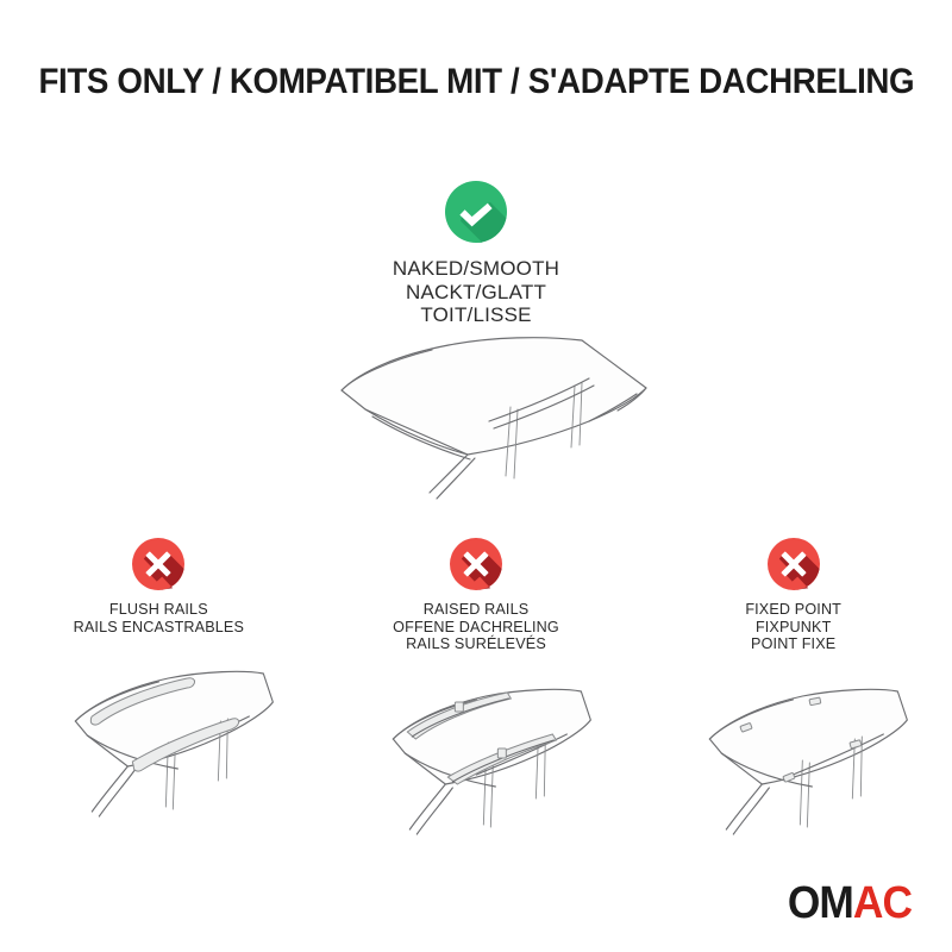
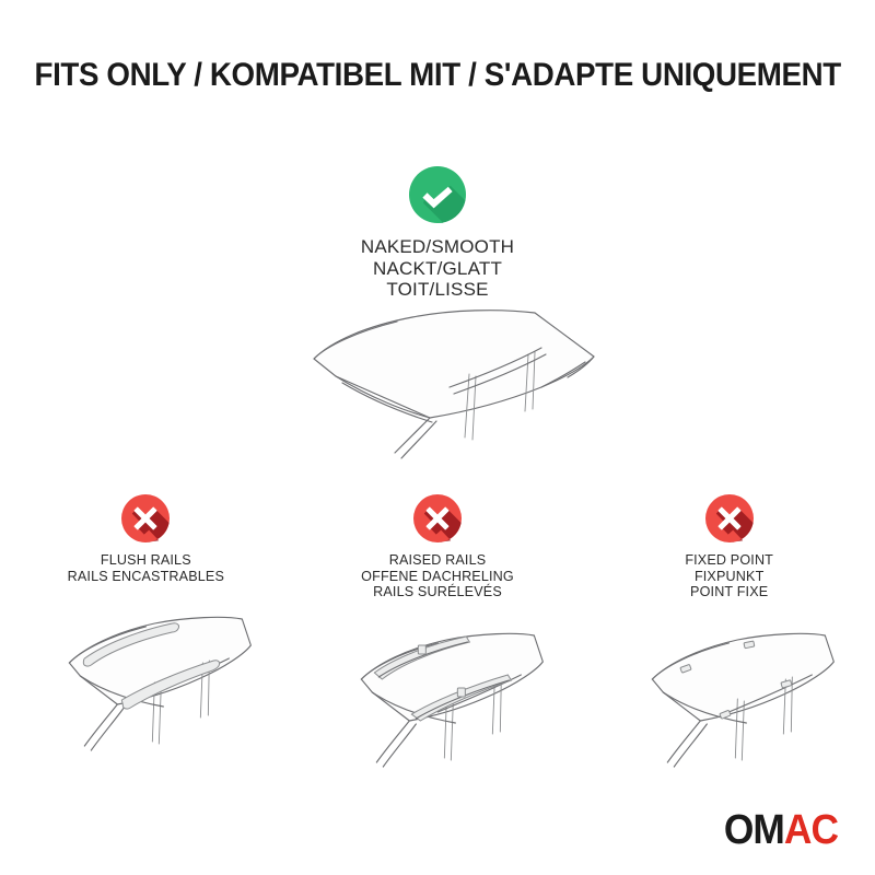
- FITS ONLY / KOMPATIBEL MIT / S'ADAPTE DACHRELING
+ FITS ONLY / KOMPATIBEL MIT / S'ADAPTE UNIQUEMENT
  NAKED/SMOOTH
  NACKT/GLATT
  TOIT/LISSE
  FLUSH RAILS
  RAILS ENCASTRABLES
  RAISED RAILS
  OFFENE DACHRELING
  RAILS SURÉLEVÉS
  FIXED POINT
  FIXPUNKT
  POINT FIXE
  OMAC
